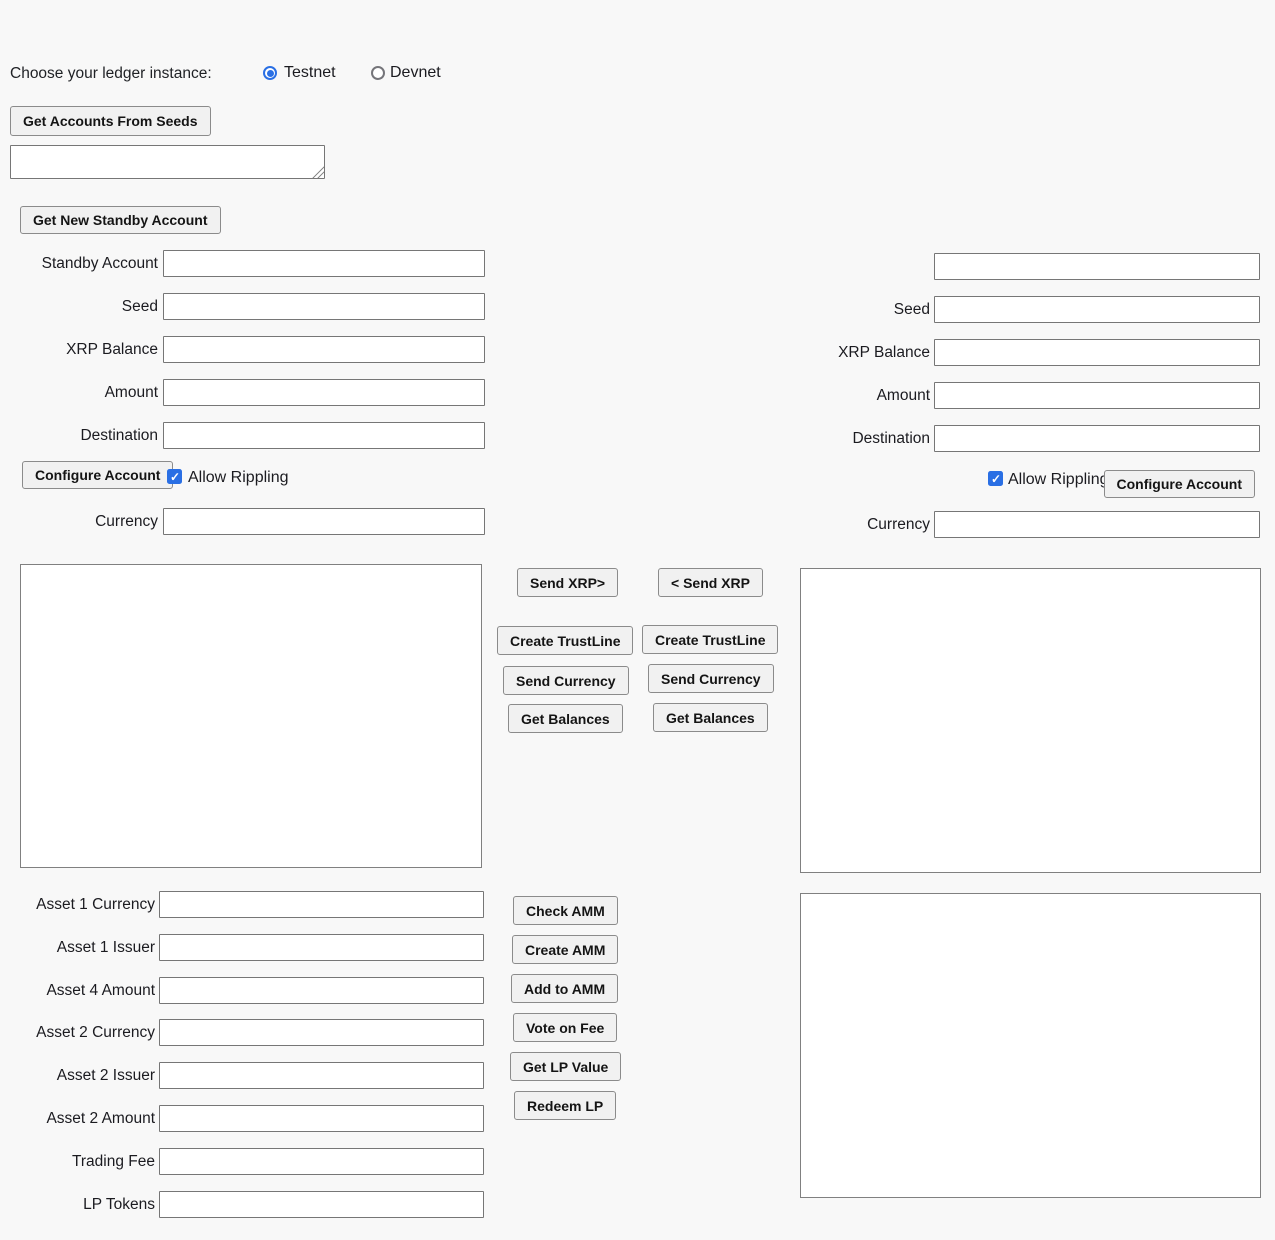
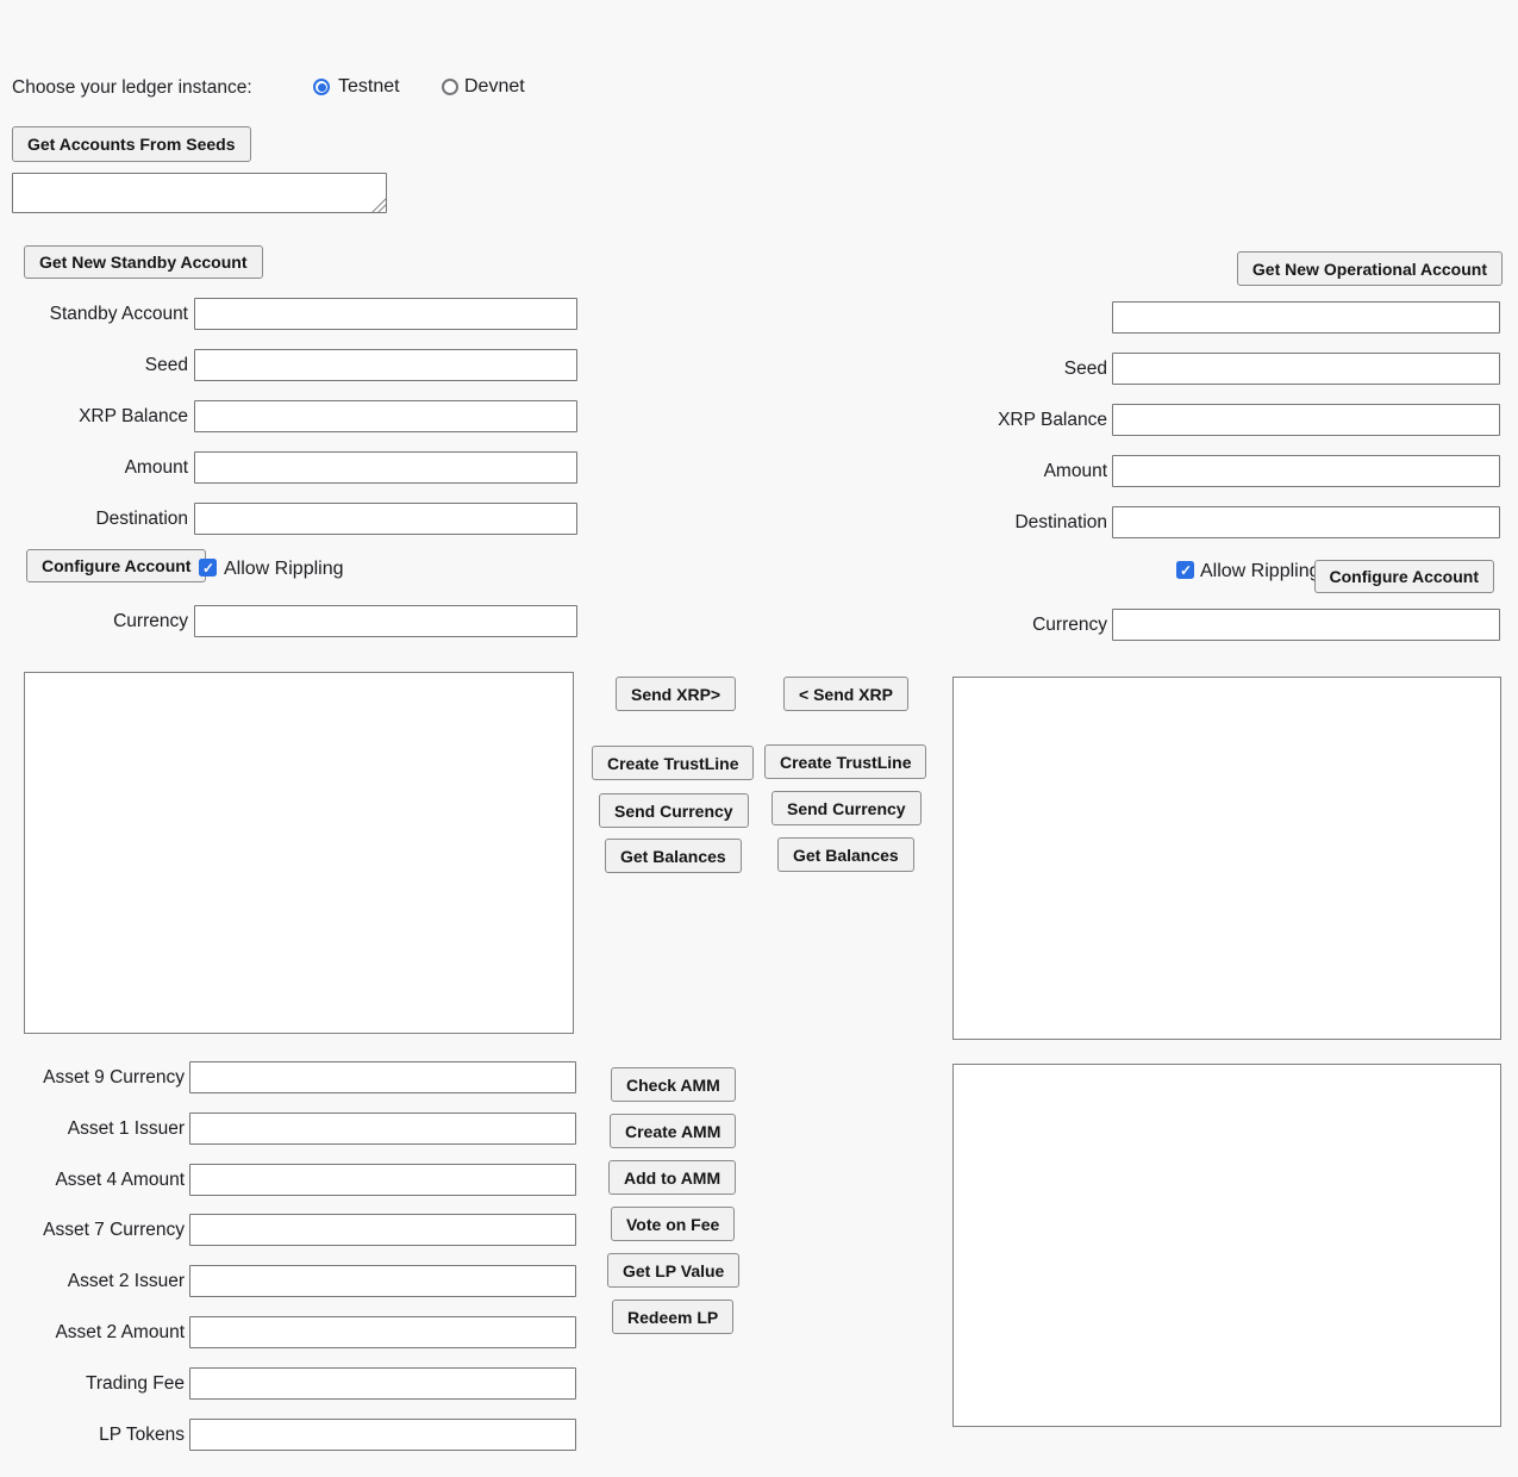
  Choose your ledger instance:
  Testnet
  Devnet
  Get Accounts From Seeds
  Get New Standby Account
  Standby Account
  Seed
  XRP Balance
  Amount
  Destination
  Configure Account
  Allow Rippling
  Currency
+ Get New Operational Account
  Seed
  XRP Balance
  Amount
  Destination
  Allow Ripplin
  Configure Account
  Currency
  Send XRP>
  < Send XRP
  Create TrustLine
  Create TrustLine
  Send Currency
  Send Currency
  Get Balances
  Get Balances
- Asset 1 Currency
+ Asset 9 Currency
  Asset 1 Issuer
  Asset 4 Amount
- Asset 2 Currency
+ Asset 7 Currency
  Asset 2 Issuer
  Asset 2 Amount
  Trading Fee
  LP Tokens
  Check AMM
  Create AMM
  Add to AMM
  Vote on Fee
  Get LP Value
  Redeem LP
